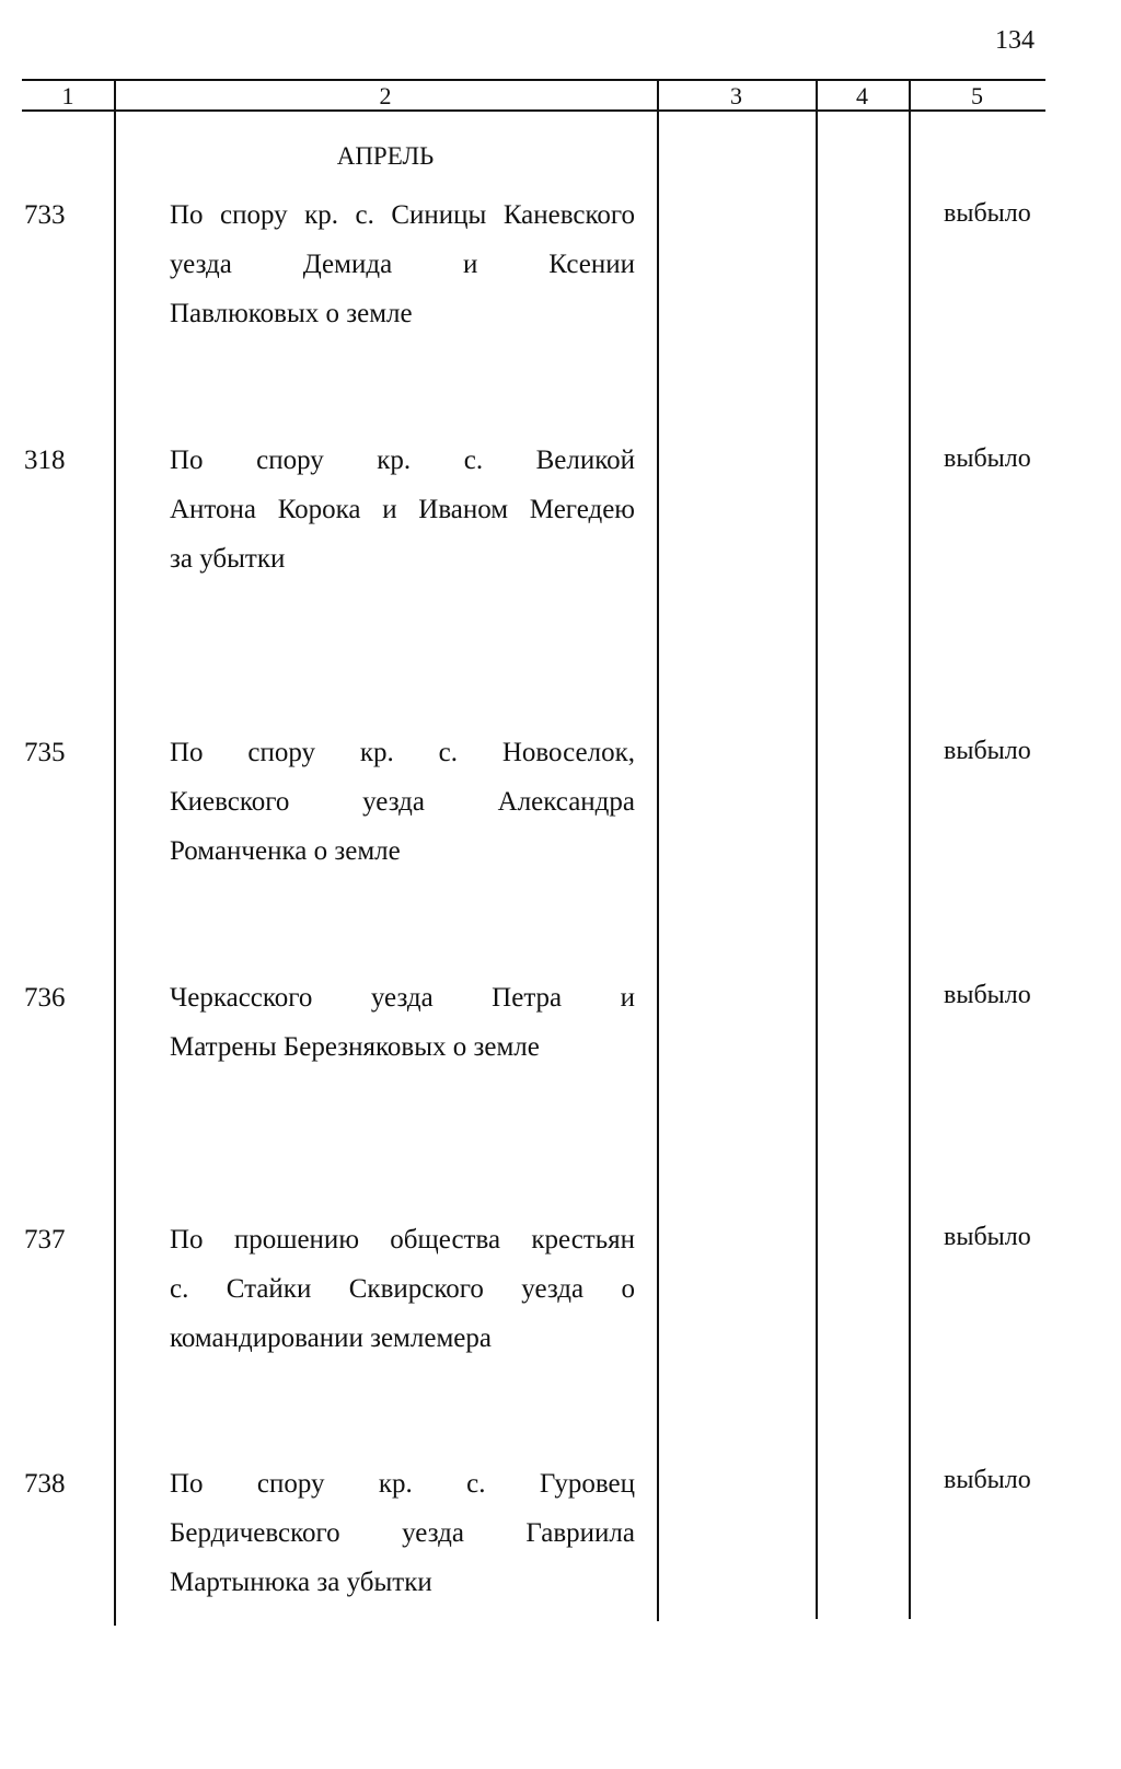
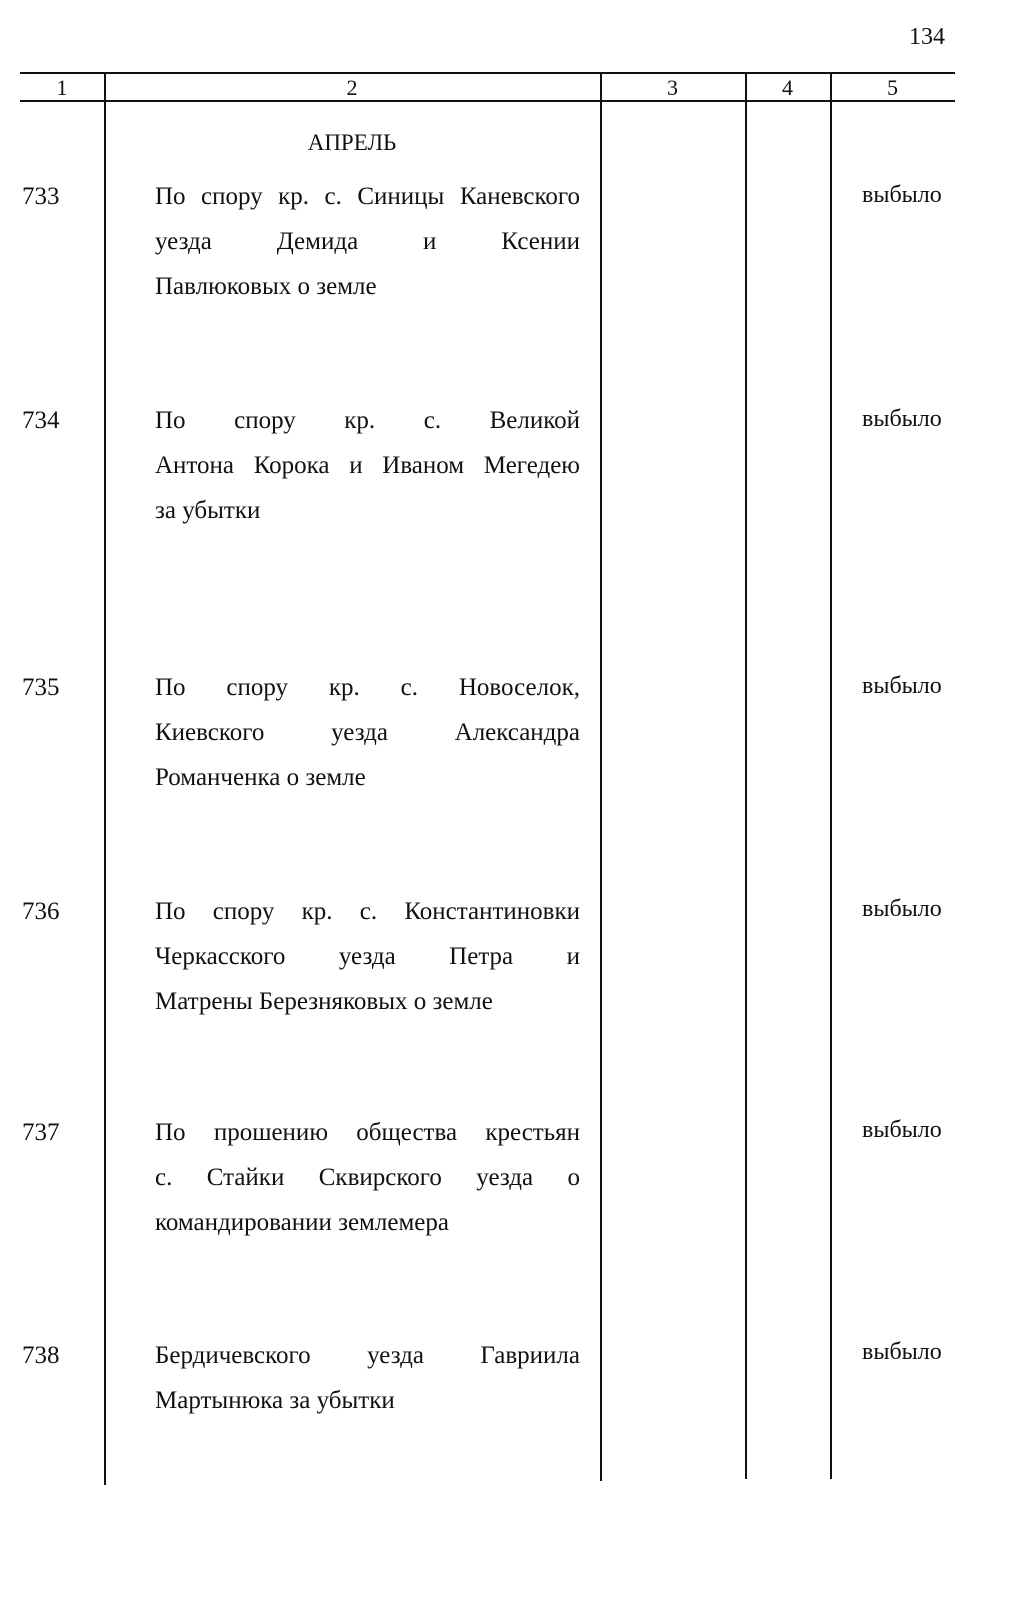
  134
  1
  2
  3
  4
  5
  АПРЕЛЬ
  733
  По спору кр. с. Синицы Каневского
  уезда Демида и Ксении
  Павлюковых о земле
  выбыло
- 318
+ 734
  По спору кр. с. Великой
  Антона Корока и Иваном Мегедею
  за убытки
  выбыло
  735
  По спору кр. с. Новоселок,
  Киевского уезда Александра
  Романченка о земле
  выбыло
  736
+ По спору кр. с. Константиновки
  Черкасского уезда Петра и
  Матрены Березняковых о земле
  выбыло
  737
  По прошению общества крестьян
  с. Стайки Сквирского уезда о
  командировании землемера
  выбыло
  738
- По спору кр. с. Гуровец
  Бердичевского уезда Гавриила
  Мартынюка за убытки
  выбыло
